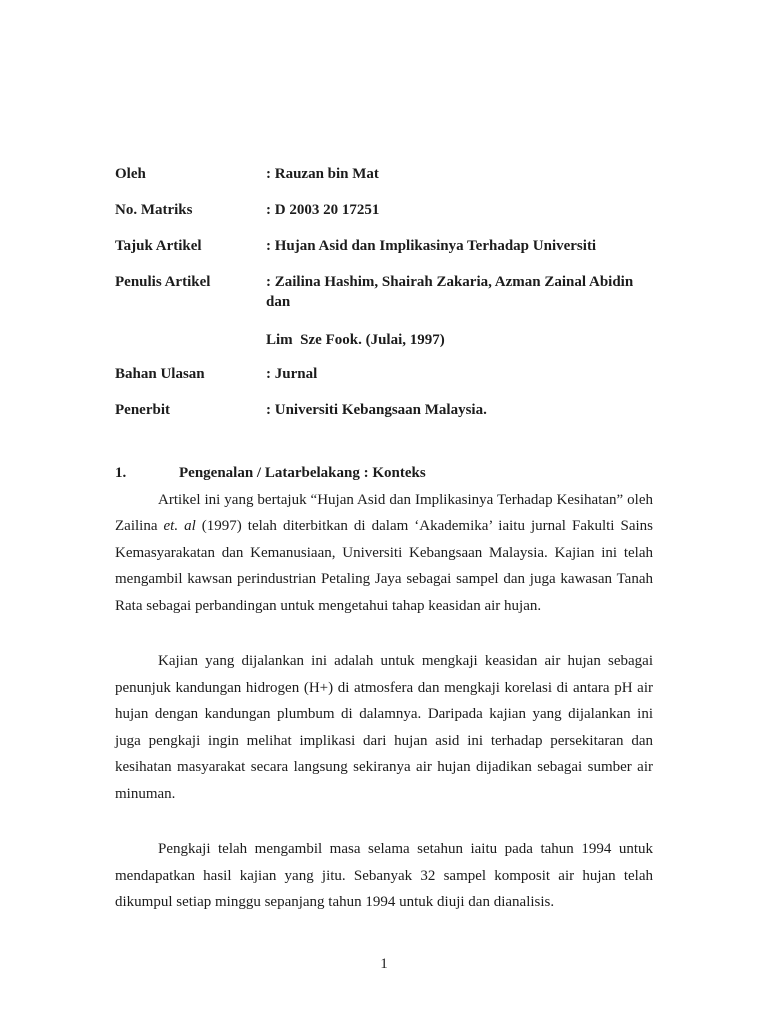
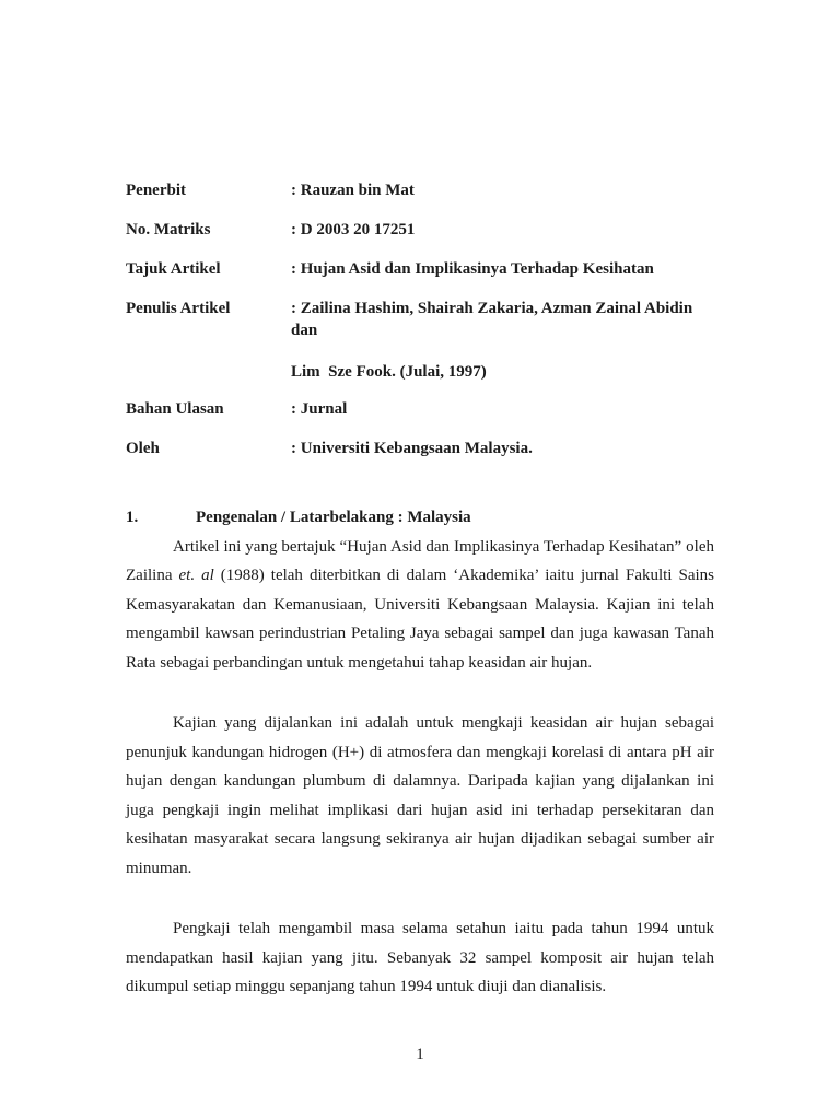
- Oleh
+ Penerbit
  : Rauzan bin Mat
  No. Matriks
  : D 2003 20 17251
  Tajuk Artikel
- : Hujan Asid dan Implikasinya Terhadap Universiti
+ : Hujan Asid dan Implikasinya Terhadap Kesihatan
  Penulis Artikel
  : Zailina Hashim, Shairah Zakaria, Azman Zainal Abidin dan
  Lim Sze Fook. (Julai, 1997)
  Bahan Ulasan
  : Jurnal
- Penerbit
+ Oleh
  : Universiti Kebangsaan Malaysia.
- 1. Pengenalan / Latarbelakang : Konteks
+ 1. Pengenalan / Latarbelakang : Malaysia
- Artikel ini yang bertajuk “Hujan Asid dan Implikasinya Terhadap Kesihatan” oleh Zailina et. al (1997) telah diterbitkan di dalam ‘Akademika’ iaitu jurnal Fakulti Sains Kemasyarakatan dan Kemanusiaan, Universiti Kebangsaan Malaysia. Kajian ini telah mengambil kawsan perindustrian Petaling Jaya sebagai sampel dan juga kawasan Tanah Rata sebagai perbandingan untuk mengetahui tahap keasidan air hujan.
+ Artikel ini yang bertajuk “Hujan Asid dan Implikasinya Terhadap Kesihatan” oleh Zailina et. al (1988) telah diterbitkan di dalam ‘Akademika’ iaitu jurnal Fakulti Sains Kemasyarakatan dan Kemanusiaan, Universiti Kebangsaan Malaysia. Kajian ini telah mengambil kawsan perindustrian Petaling Jaya sebagai sampel dan juga kawasan Tanah Rata sebagai perbandingan untuk mengetahui tahap keasidan air hujan.
  Kajian yang dijalankan ini adalah untuk mengkaji keasidan air hujan sebagai penunjuk kandungan hidrogen (H+) di atmosfera dan mengkaji korelasi di antara pH air hujan dengan kandungan plumbum di dalamnya. Daripada kajian yang dijalankan ini juga pengkaji ingin melihat implikasi dari hujan asid ini terhadap persekitaran dan kesihatan masyarakat secara langsung sekiranya air hujan dijadikan sebagai sumber air minuman.
  Pengkaji telah mengambil masa selama setahun iaitu pada tahun 1994 untuk mendapatkan hasil kajian yang jitu. Sebanyak 32 sampel komposit air hujan telah dikumpul setiap minggu sepanjang tahun 1994 untuk diuji dan dianalisis.
  1
